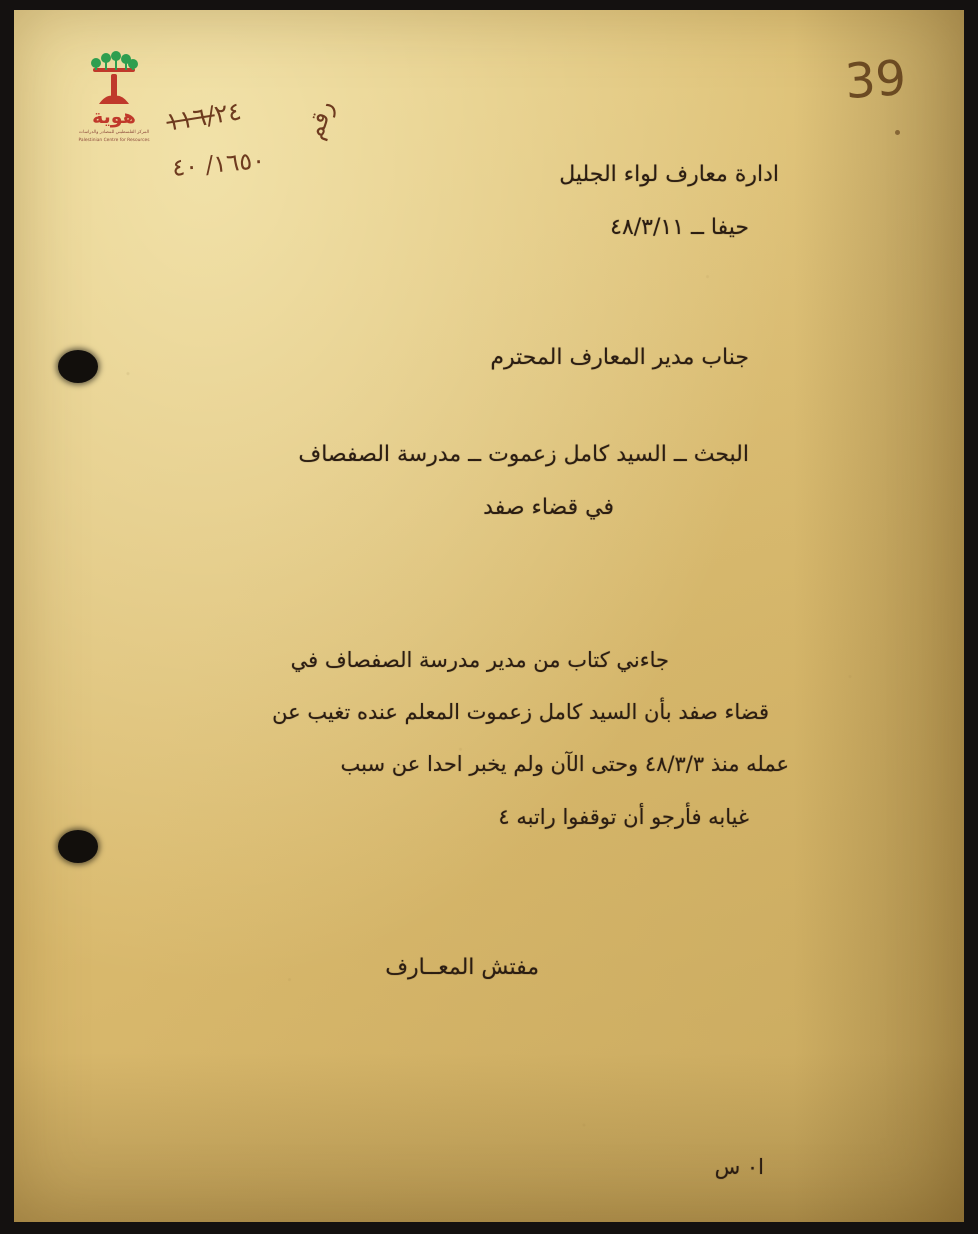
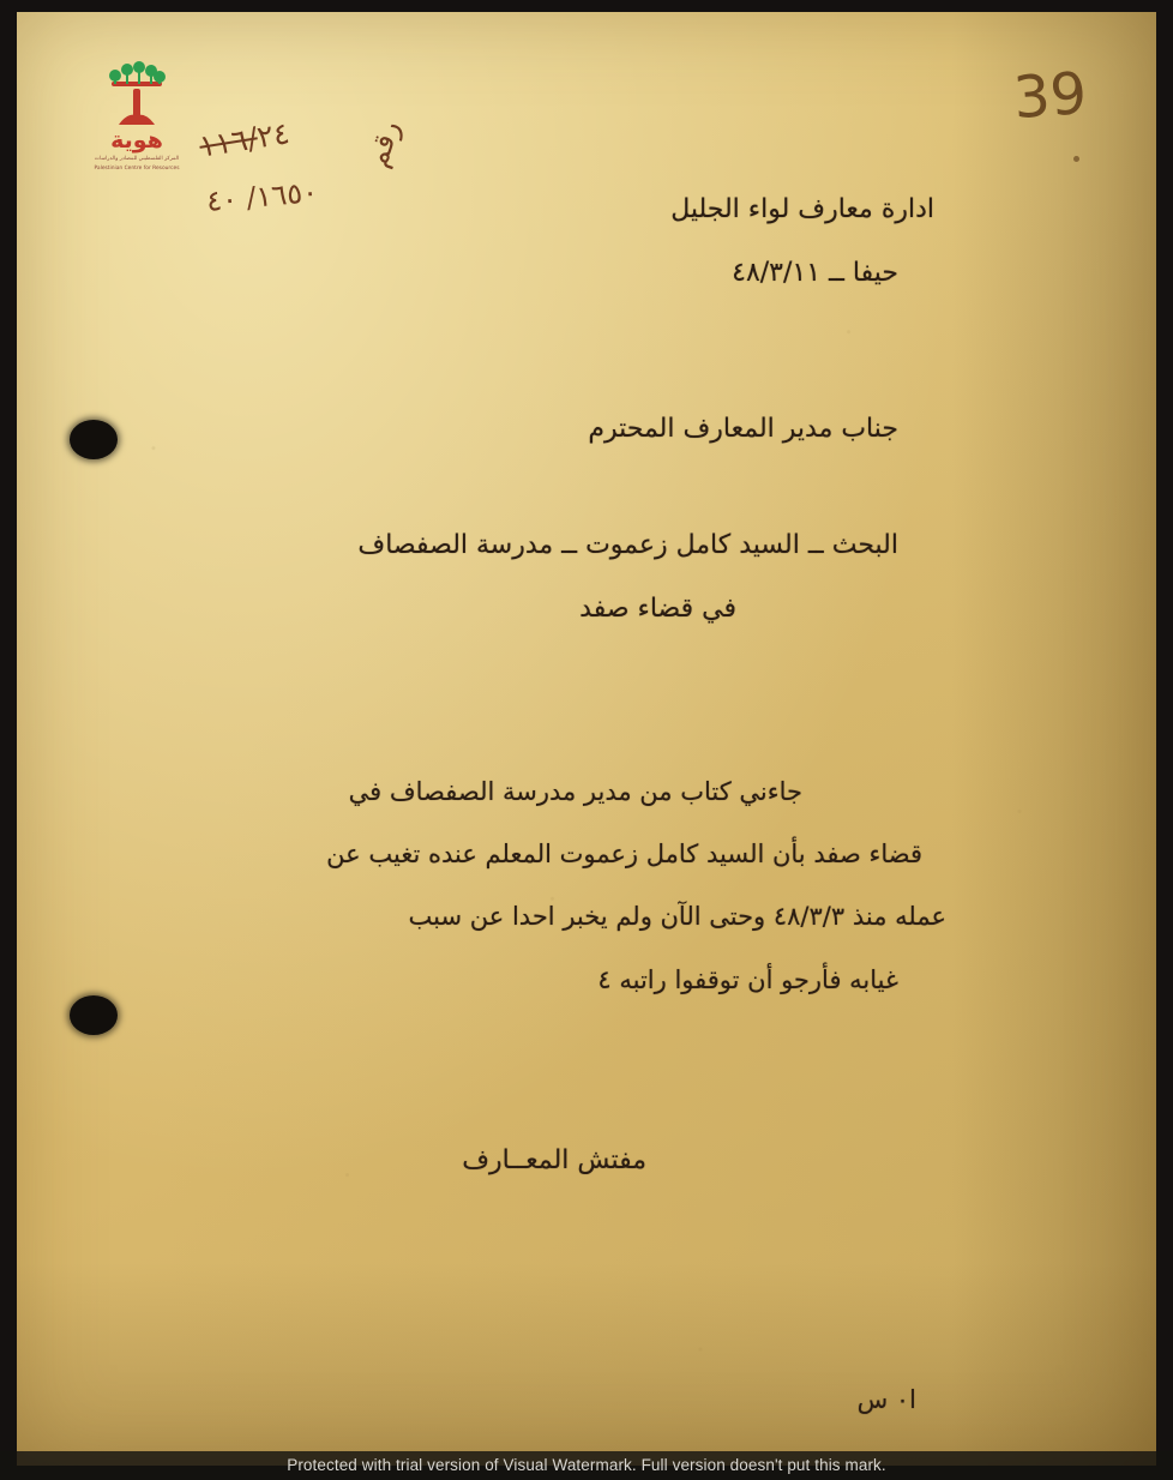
+ Protected with trial version of Visual Watermark. Full version doesn't put this mark.
